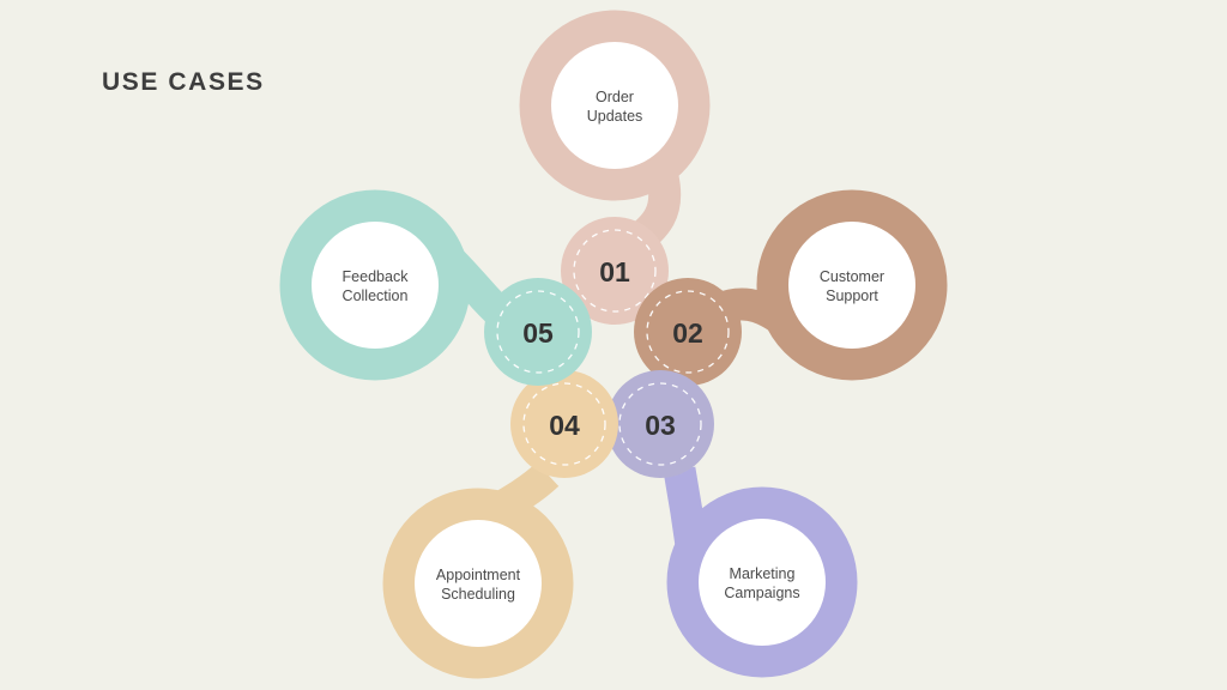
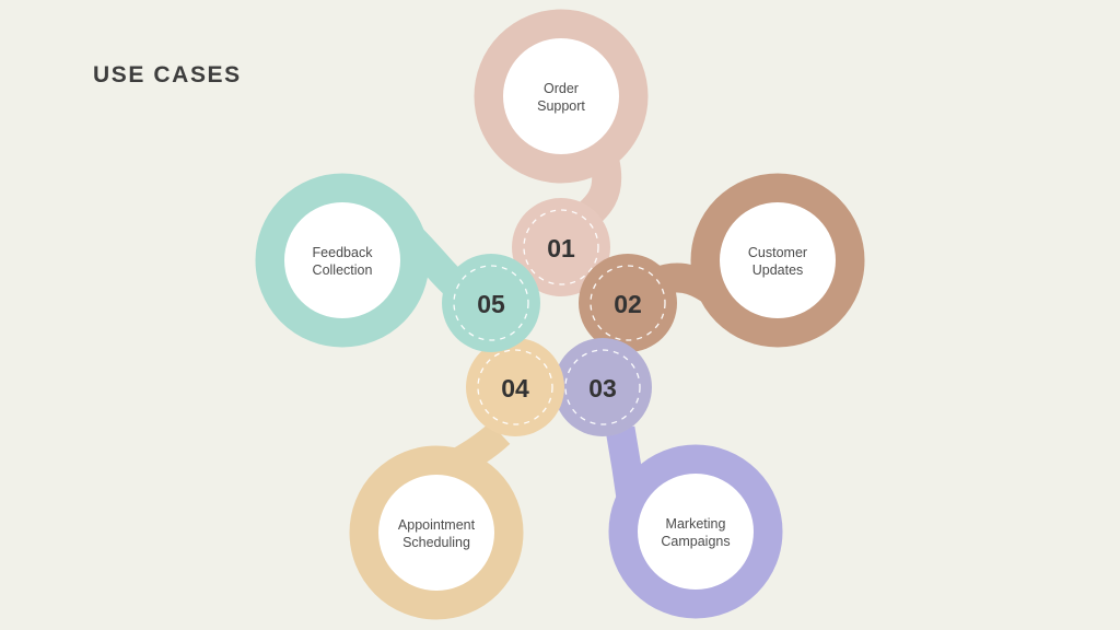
  USE CASES
  Order
- Updates
+ Support
  01
  Customer
- Support
+ Updates
  02
  Marketing
  Campaigns
  03
  Appointment
  Scheduling
  04
  Feedback
  Collection
  05
